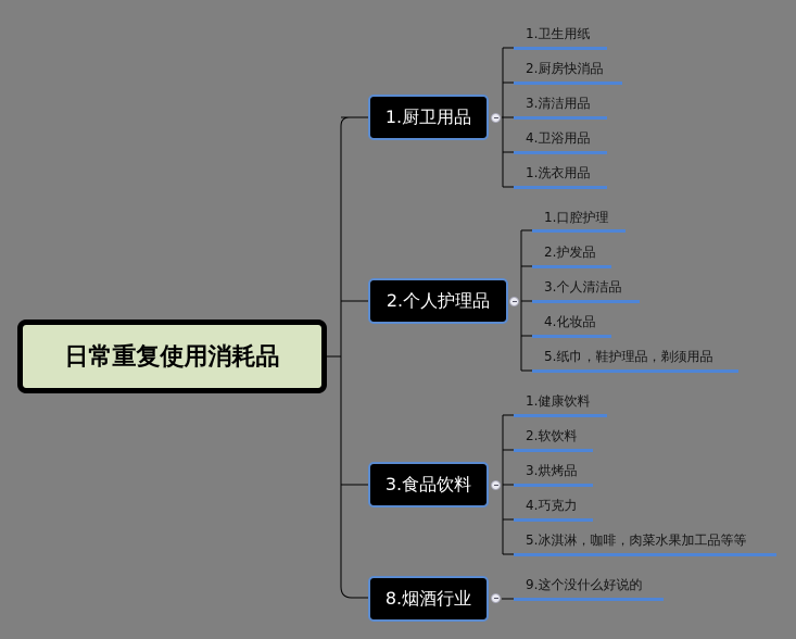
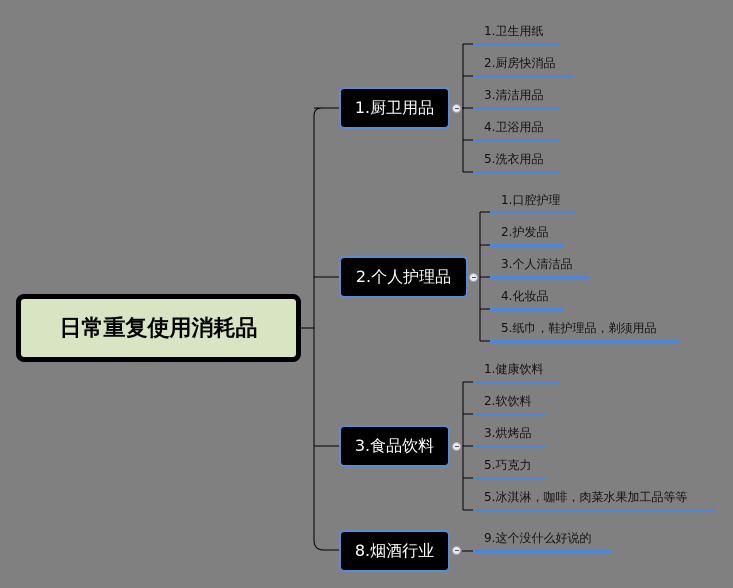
  日常重复使用消耗品
  1.厨卫用品
  1.卫生用纸
  2.厨房快消品
  3.清洁用品
  4.卫浴用品
- 1.洗衣用品
+ 5.洗衣用品
  2.个人护理品
  1.口腔护理
  2.护发品
  3.个人清洁品
  4.化妆品
  5.纸巾，鞋护理品，剃须用品
  3.食品饮料
  1.健康饮料
  2.软饮料
  3.烘烤品
- 4.巧克力
+ 5.巧克力
  5.冰淇淋，咖啡，肉菜水果加工品等等
  8.烟酒行业
  9.这个没什么好说的
